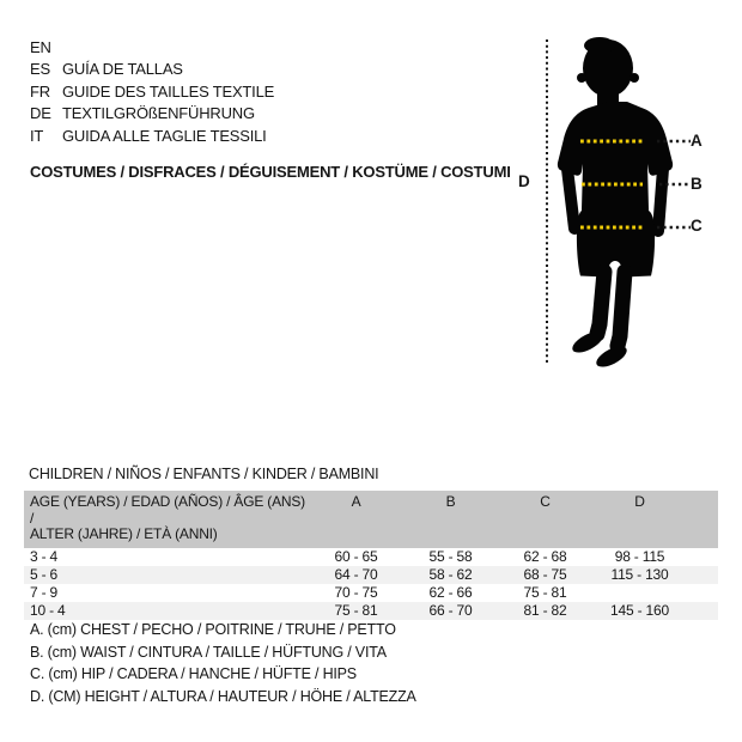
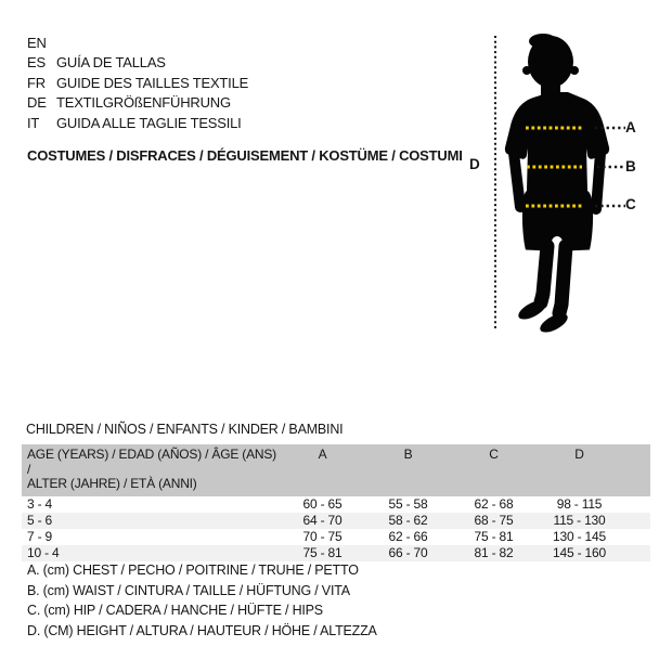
  EN
  ES
  GUÍA DE TALLAS
  FR
  GUIDE DES TAILLES TEXTILE
  DE
  TEXTILGRÖßENFÜHRUNG
  IT
  GUIDA ALLE TAGLIE TESSILI
  COSTUMES / DISFRACES / DÉGUISEMENT / KOSTÜME / COSTUMI
  D
  A
  B
  C
  CHILDREN / NIÑOS / ENFANTS / KINDER / BAMBINI
  AGE (YEARS) / EDAD (AÑOS) / ÂGE (ANS) /
  ALTER (JAHRE) / ETÀ (ANNI)
  A
  B
  C
  D
  3 - 4
  60 - 65
  55 - 58
  62 - 68
  98 - 115
  5 - 6
  64 - 70
  58 - 62
  68 - 75
  115 - 130
  7 - 9
  70 - 75
  62 - 66
  75 - 81
+ 130 - 145
  10 - 4
  75 - 81
  66 - 70
  81 - 82
  145 - 160
  A. (cm) CHEST / PECHO / POITRINE / TRUHE / PETTO
  B. (cm) WAIST / CINTURA / TAILLE / HÜFTUNG / VITA
  C. (cm) HIP / CADERA / HANCHE / HÜFTE / HIPS
  D. (CM) HEIGHT / ALTURA / HAUTEUR / HÖHE / ALTEZZA
